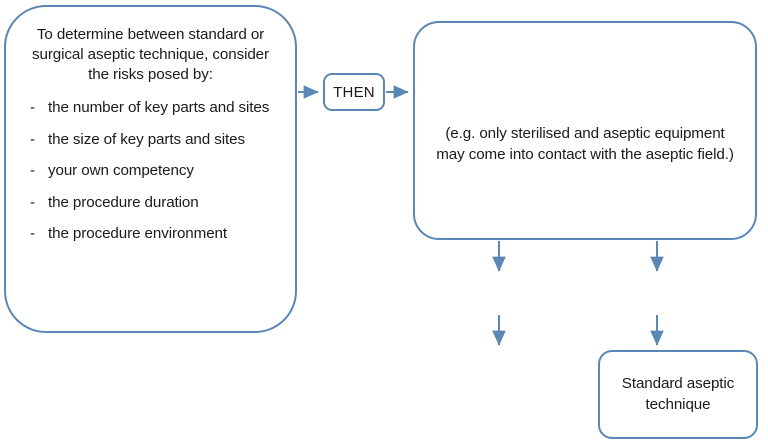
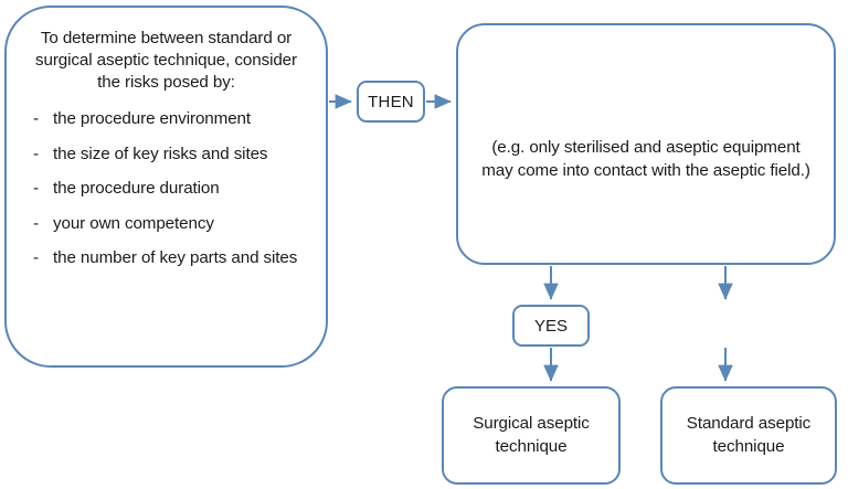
  To determine between standard or surgical aseptic technique, consider the risks posed by:
  -
- the number of key parts and sites
+ the procedure environment
  -
- the size of key parts and sites
+ the size of key risks and sites
  -
- your own competency
+ the procedure duration
  -
- the procedure duration
+ your own competency
  -
- the procedure environment
+ the number of key parts and sites
  THEN
  (e.g. only sterilised and aseptic equipment may come into contact with the aseptic field.)
+ YES
+ Surgical aseptic technique
  Standard aseptic technique
